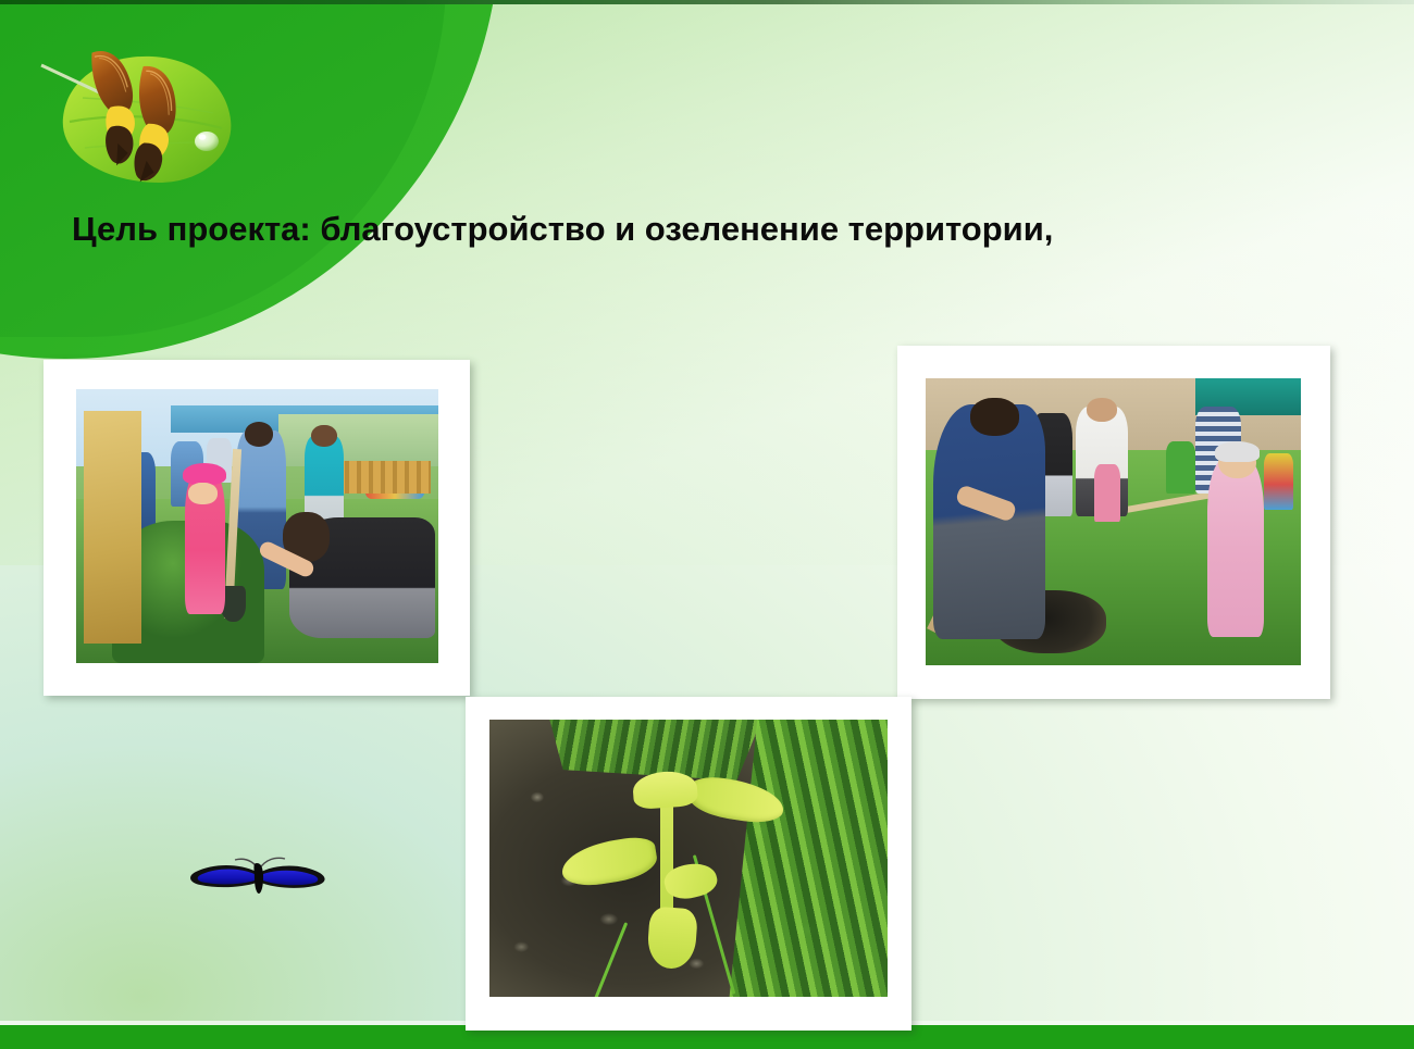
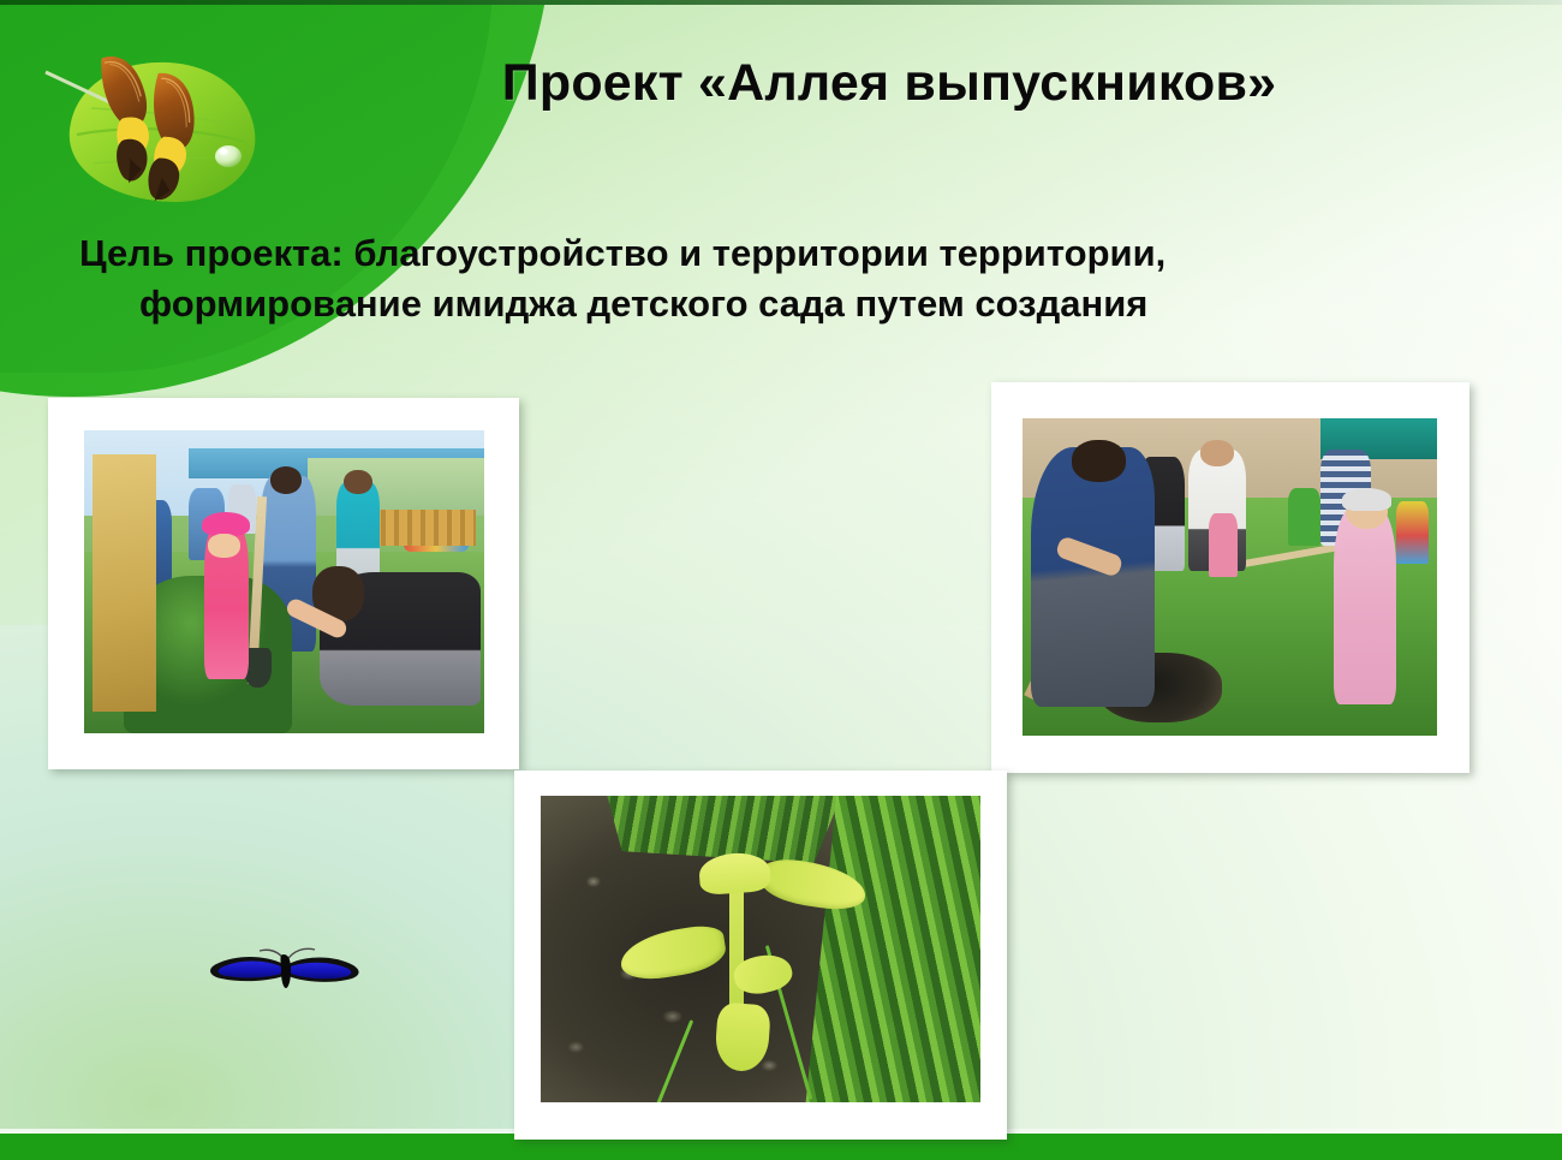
+ Проект «Аллея выпускников»
- Цель проекта: благоустройство и озеленение территории,
+ Цель проекта: благоустройство и территории территории,
+ формирование имиджа детского сада путем создания
